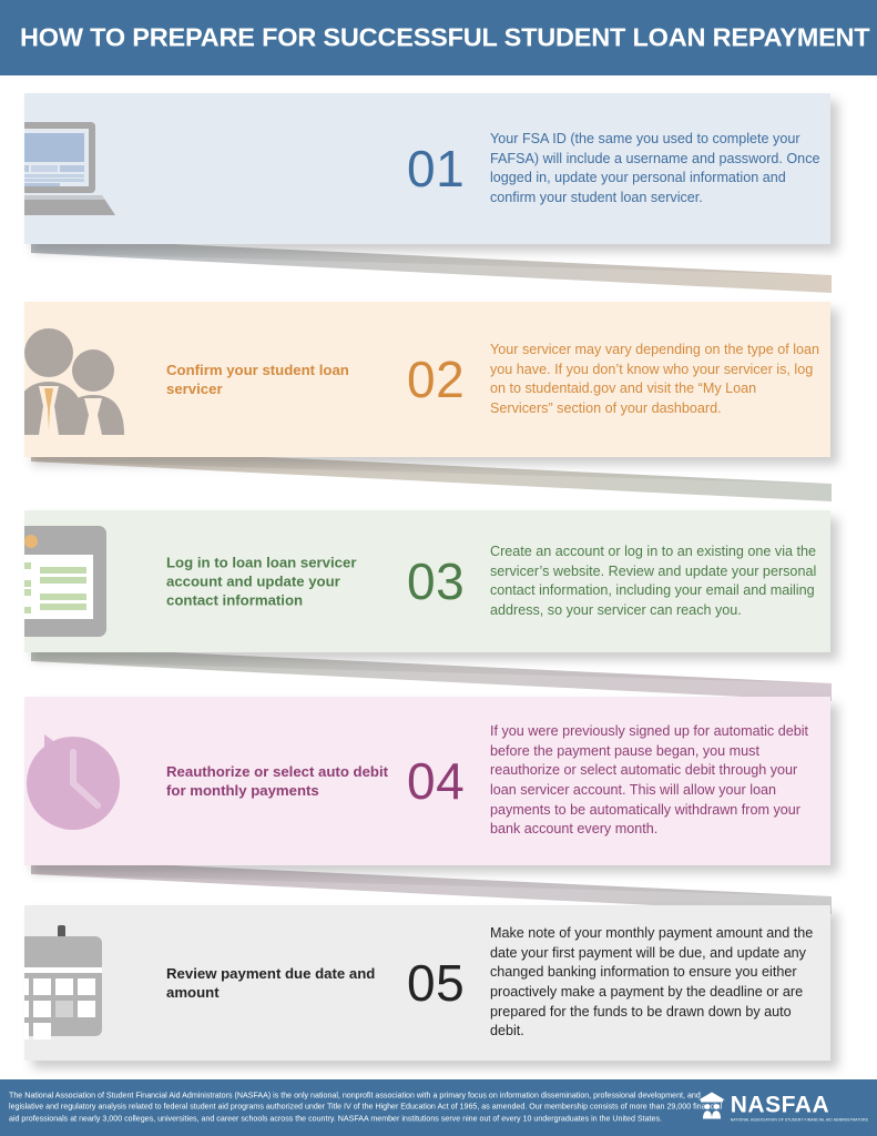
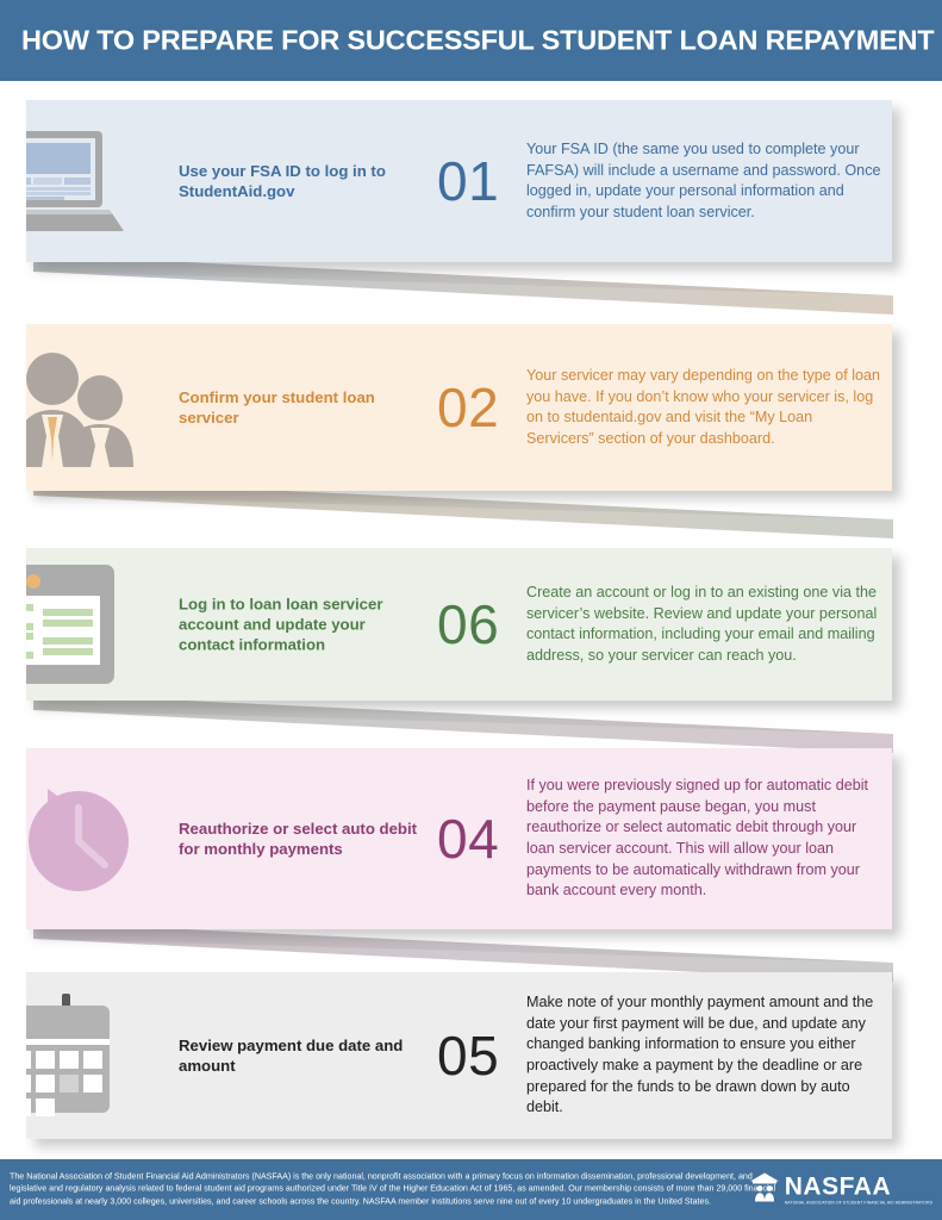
  HOW TO PREPARE FOR SUCCESSFUL STUDENT LOAN REPAYMENT
+ Use your FSA ID to log in to StudentAid.gov
  01
  Your FSA ID (the same you used to complete your FAFSA) will include a username and password. Once logged in, update your personal information and confirm your student loan servicer.
  Confirm your student loan servicer
  02
  Your servicer may vary depending on the type of loan you have. If you don’t know who your servicer is, log on to studentaid.gov and visit the “My Loan Servicers” section of your dashboard.
  Log in to loan loan servicer account and update your contact information
- 03
+ 06
  Create an account or log in to an existing one via the servicer’s website. Review and update your personal contact information, including your email and mailing address, so your servicer can reach you.
  Reauthorize or select auto debit for monthly payments
  04
  If you were previously signed up for automatic debit before the payment pause began, you must reauthorize or select automatic debit through your loan servicer account. This will allow your loan payments to be automatically withdrawn from your bank account every month.
  Review payment due date and amount
  05
  Make note of your monthly payment amount and the date your first payment will be due, and update any changed banking information to ensure you either proactively make a payment by the deadline or are prepared for the funds to be drawn down by auto debit.
  The National Association of Student Financial Aid Administrators (NASFAA) is the only national, nonprofit association with a primary focus on information dissemination, professional development, and legislative and regulatory analysis related to federal student aid programs authorized under Title IV of the Higher Education Act of 1965, as amended. Our membership consists of more than 29,000 finacl aid professionals at nearly 3,000 colleges, universities, and career schools across the country. NASFAA member institutions serve nine out of every 10 undergraduates in the United States.
  NASFAA
